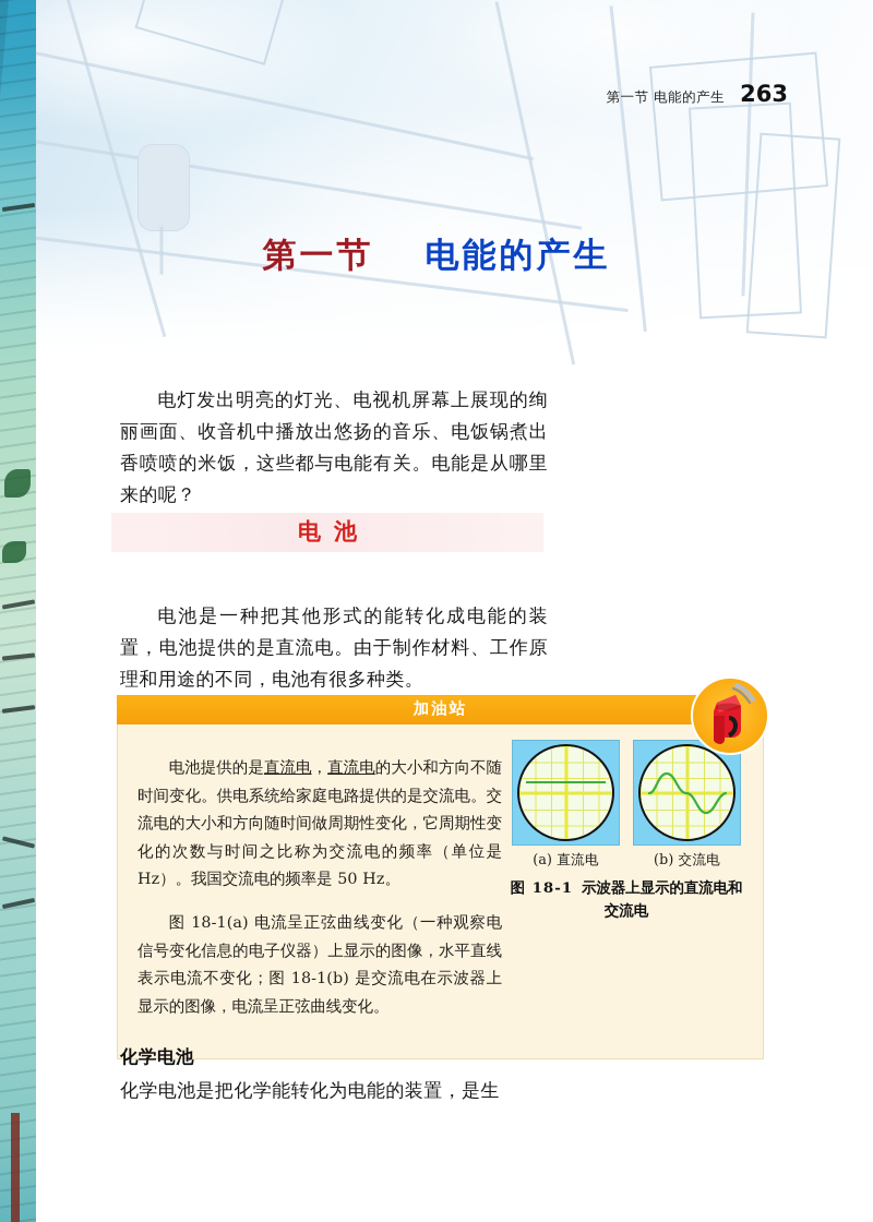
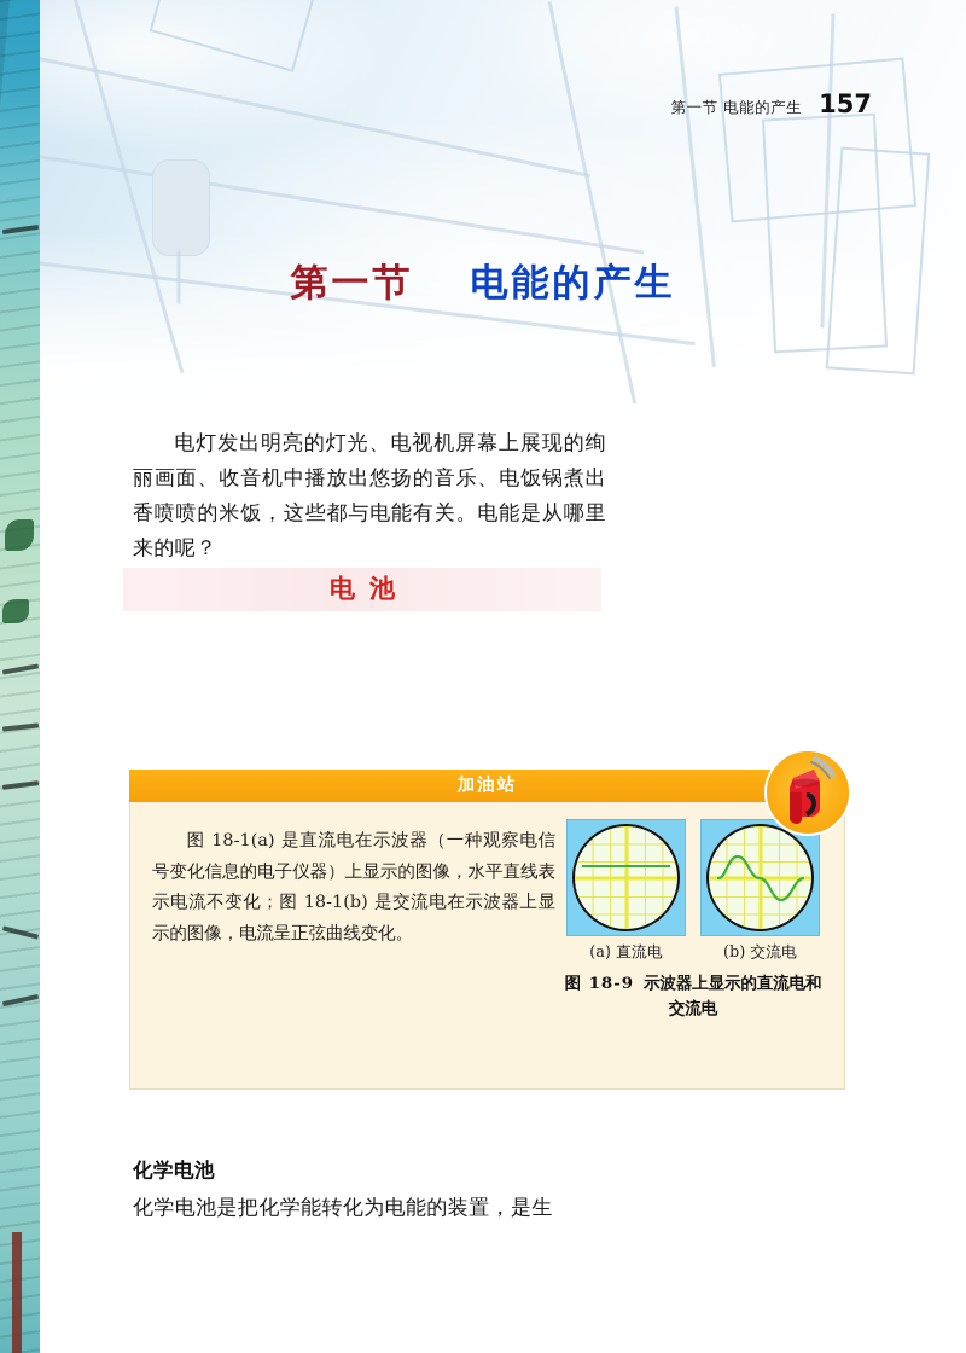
  第一节 电能的产生
- 263
+ 157
  第一节 电能的产生
  电灯发出明亮的灯光、电视机屏幕上展现的绚丽画面、收音机中播放出悠扬的音乐、电饭锅煮出香喷喷的米饭，这些都与电能有关。电能是从哪里来的呢？
  电池
- 电池是一种把其他形式的能转化成电能的装置，电池提供的是直流电。由于制作材料、工作原理和用途的不同，电池有很多种类。
  加油站
- 电池提供的是直流电，直流电的大小和方向不随时间变化。供电系统给家庭电路提供的是交流电。交流电的大小和方向随时间做周期性变化，它周期性变化的次数与时间之比称为交流电的频率（单位是 Hz）。我国交流电的频率是 50 Hz。
- 图 18-1(a) 电流呈正弦曲线变化（一种观察电信号变化信息的电子仪器）上显示的图像，水平直线表示电流不变化；图 18-1(b) 是交流电在示波器上显示的图像，电流呈正弦曲线变化。
+ 图 18-1(a) 是直流电在示波器（一种观察电信号变化信息的电子仪器）上显示的图像，水平直线表示电流不变化；图 18-1(b) 是交流电在示波器上显示的图像，电流呈正弦曲线变化。
  (a) 直流电
  (b) 交流电
- 图 18-1 示波器上显示的直流电和交流电
+ 图 18-9 示波器上显示的直流电和交流电
  化学电池
  化学电池是把化学能转化为电能的装置，是生
